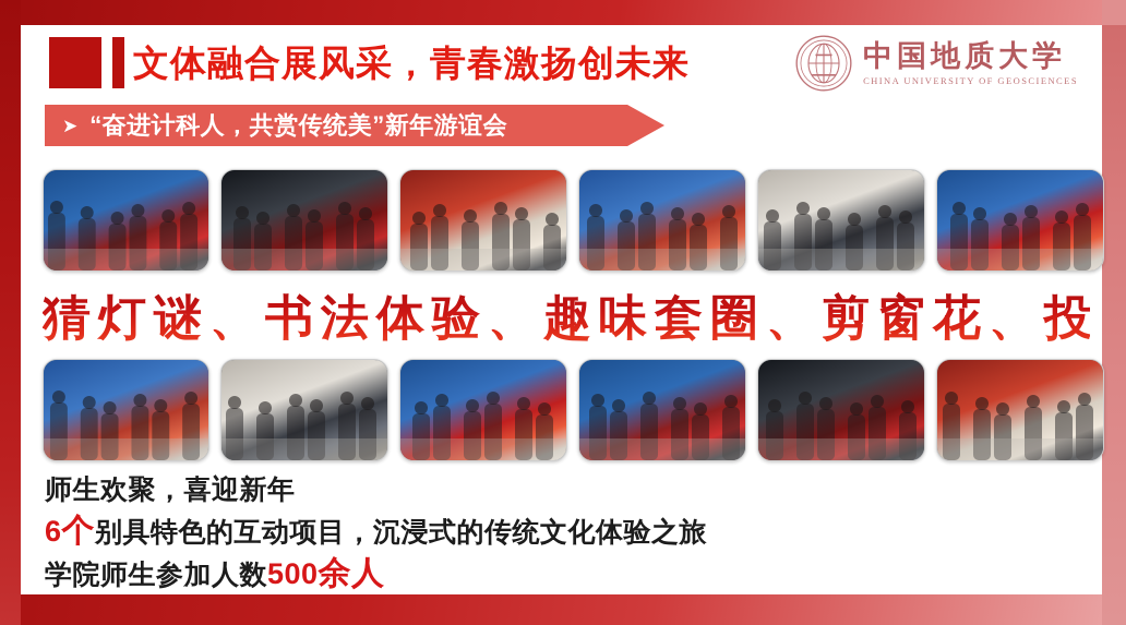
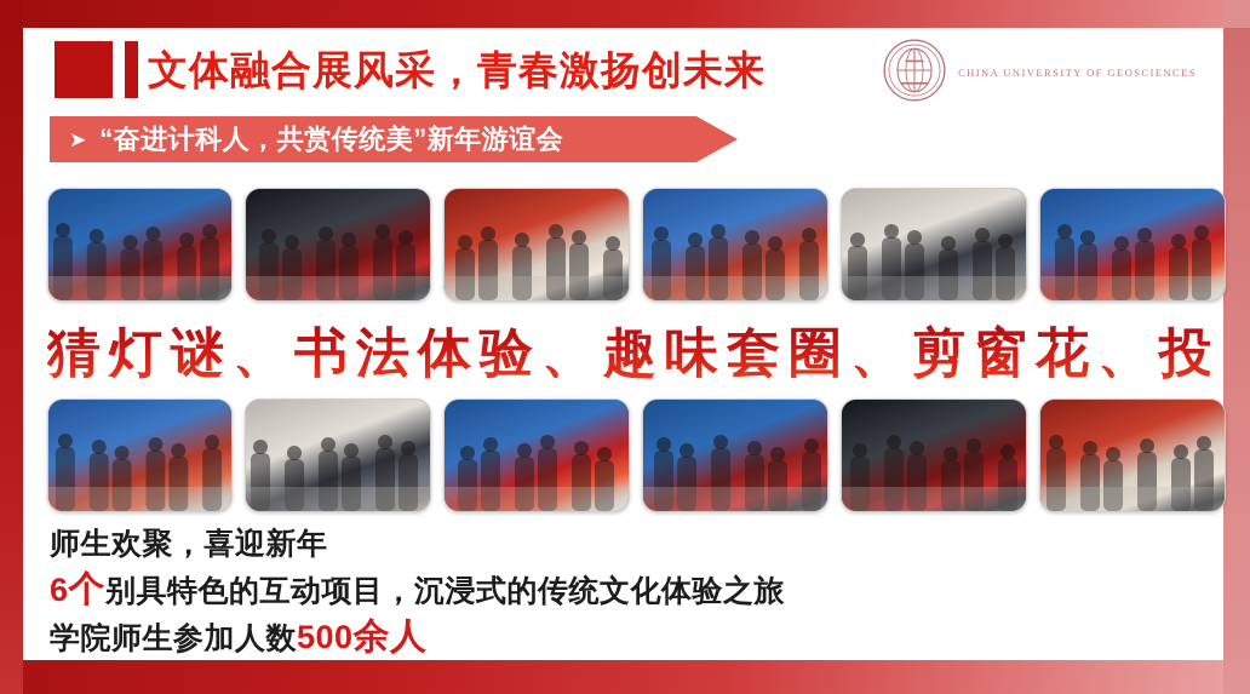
  文体融合展风采，青春激扬创未来
- 中国地质大学
  CHINA UNIVERSITY OF GEOSCIENCES
  ➤
  “奋进计科人，共赏传统美”新年游谊会
  猜灯谜、书法体验、趣味套圈、剪窗花、投
  师生欢聚，喜迎新年
  6个别具特色的互动项目，沉浸式的传统文化体验之旅
  学院师生参加人数500余人
